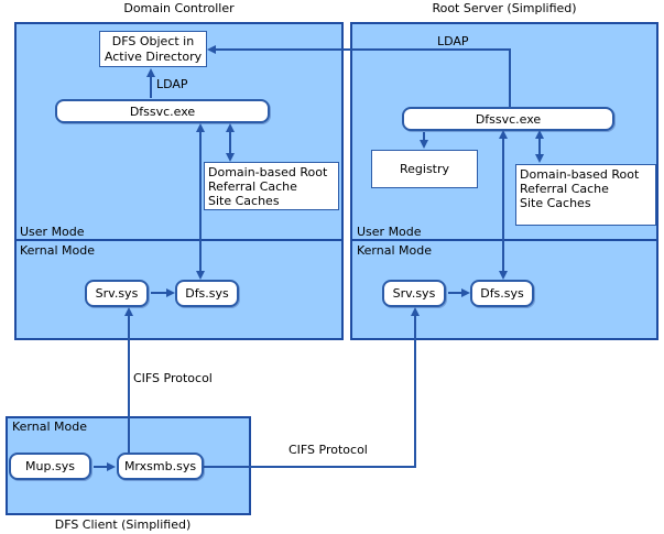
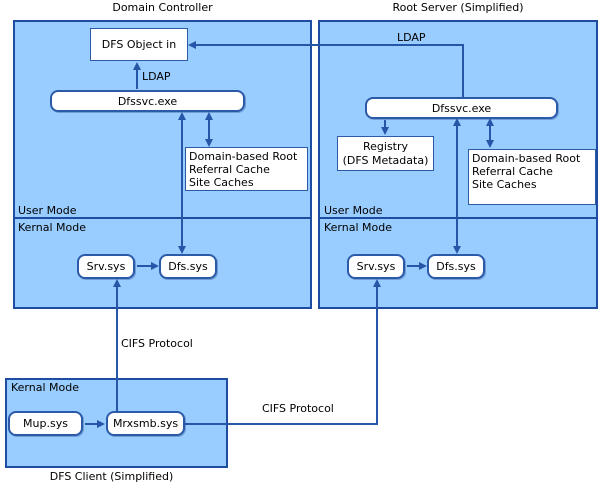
  Domain Controller
  Root Server (Simplified)
  DFS Object in
- Active Directory
  LDAP
  Dfssvc.exe
  Domain-based Root
  Referral Cache
  Site Caches
  User Mode
  Kernal Mode
  Srv.sys
  Dfs.sys
  LDAP
  Dfssvc.exe
  Registry
+ (DFS Metadata)
  Domain-based Root
  Referral Cache
  Site Caches
  User Mode
  Kernal Mode
  Srv.sys
  Dfs.sys
  Kernal Mode
  Mup.sys
  Mrxsmb.sys
  DFS Client (Simplified)
  CIFS Protocol
  CIFS Protocol
